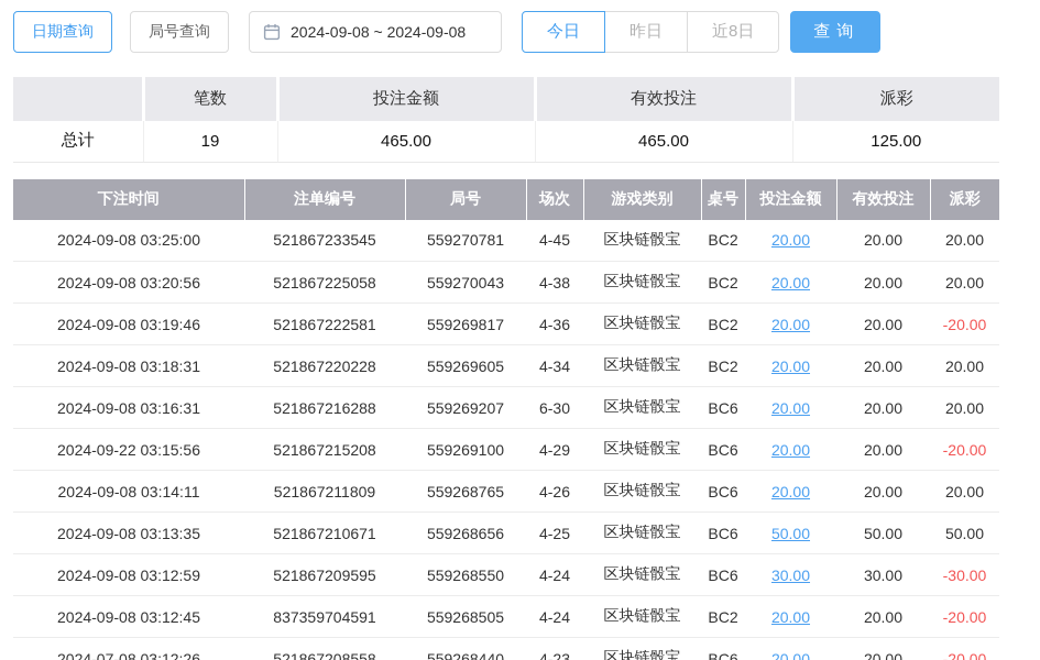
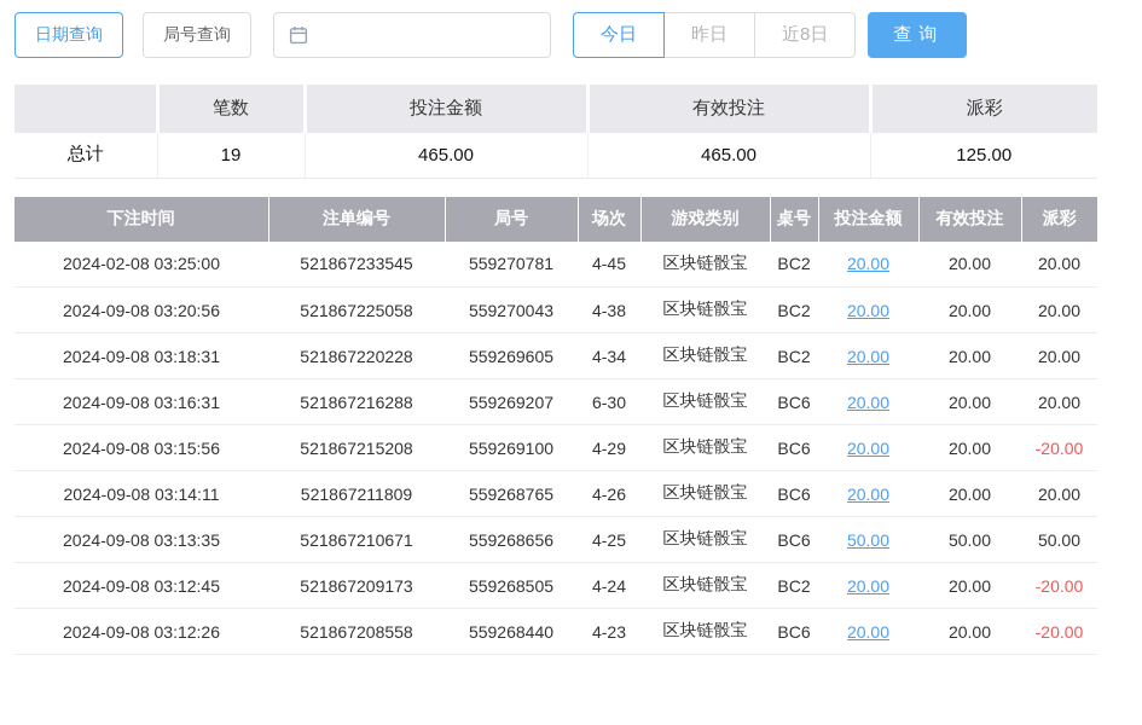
  日期查询
  局号查询
- 2024-09-08 ~ 2024-09-08
  今日
  昨日
  近8日
  查询
  	笔数	投注金额	有效投注	派彩
  总计	19	465.00	465.00	125.00
  下注时间	注单编号	局号	场次	游戏类别	桌号	投注金额	有效投注	派彩
- 2024-09-08 03:25:00	521867233545	559270781	4-45	区块链骰宝	BC2	20.00	20.00	20.00
+ 2024-02-08 03:25:00	521867233545	559270781	4-45	区块链骰宝	BC2	20.00	20.00	20.00
  2024-09-08 03:20:56	521867225058	559270043	4-38	区块链骰宝	BC2	20.00	20.00	20.00
- 2024-09-08 03:19:46	521867222581	559269817	4-36	区块链骰宝	BC2	20.00	20.00	-20.00
  2024-09-08 03:18:31	521867220228	559269605	4-34	区块链骰宝	BC2	20.00	20.00	20.00
  2024-09-08 03:16:31	521867216288	559269207	6-30	区块链骰宝	BC6	20.00	20.00	20.00
- 2024-09-22 03:15:56	521867215208	559269100	4-29	区块链骰宝	BC6	20.00	20.00	-20.00
+ 2024-09-08 03:15:56	521867215208	559269100	4-29	区块链骰宝	BC6	20.00	20.00	-20.00
  2024-09-08 03:14:11	521867211809	559268765	4-26	区块链骰宝	BC6	20.00	20.00	20.00
  2024-09-08 03:13:35	521867210671	559268656	4-25	区块链骰宝	BC6	50.00	50.00	50.00
- 2024-09-08 03:12:59	521867209595	559268550	4-24	区块链骰宝	BC6	30.00	30.00	-30.00
- 2024-09-08 03:12:45	837359704591	559268505	4-24	区块链骰宝	BC2	20.00	20.00	-20.00
+ 2024-09-08 03:12:45	521867209173	559268505	4-24	区块链骰宝	BC2	20.00	20.00	-20.00
- 2024-07-08 03:12:26	521867208558	559268440	4-23	区块链骰宝	BC6	20.00	20.00	-20.00
+ 2024-09-08 03:12:26	521867208558	559268440	4-23	区块链骰宝	BC6	20.00	20.00	-20.00
